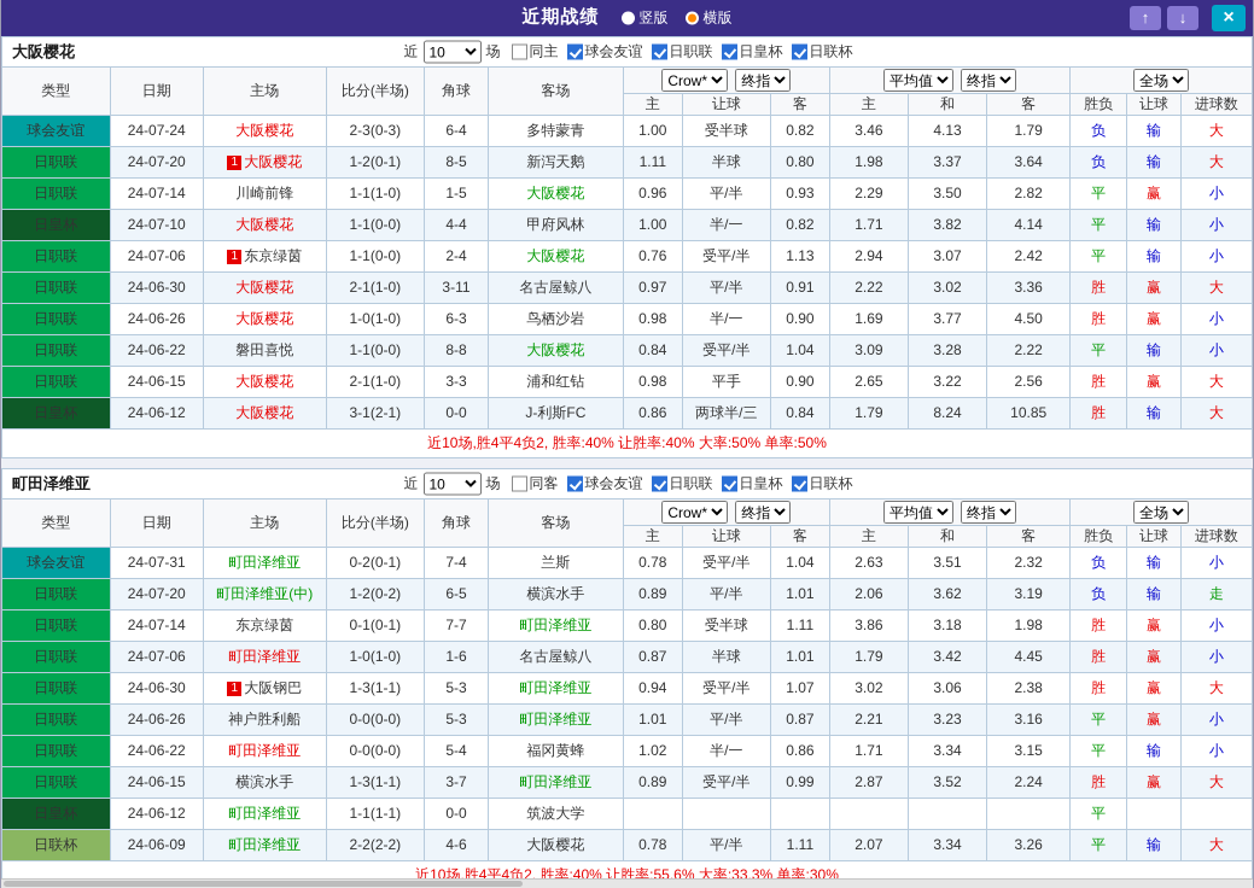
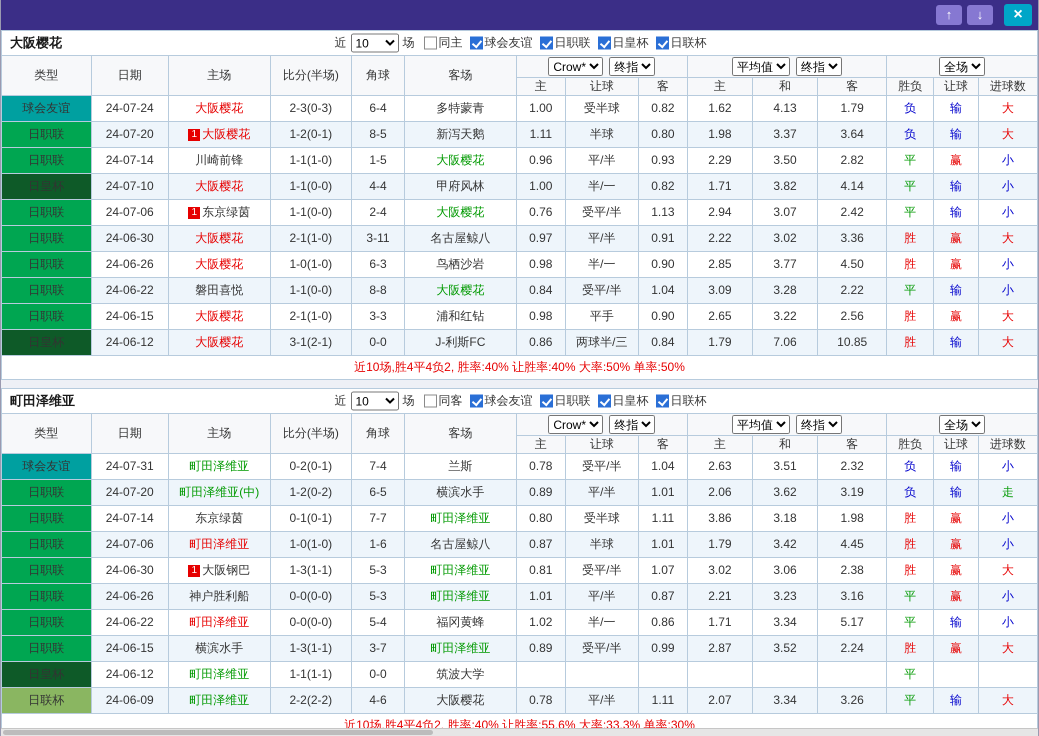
- 近期战绩
- 竖版
- 横版
  ↑
  ↓
  ×
  大阪樱花
  近
  10
  场
  同主
  球会友谊
  日职联
  日皇杯
  日联杯
  类型	日期	主场	比分(半场)	角球	客场	Crow* 终指	平均值 终指	全场
  主	让球	客	主	和	客	胜负	让球	进球数
- 球会友谊	24-07-24	大阪樱花	2-3(0-3)	6-4	多特蒙青	1.00	受半球	0.82	3.46	4.13	1.79	负	输	大
+ 球会友谊	24-07-24	大阪樱花	2-3(0-3)	6-4	多特蒙青	1.00	受半球	0.82	1.62	4.13	1.79	负	输	大
  日职联	24-07-20	1 大阪樱花	1-2(0-1)	8-5	新泻天鹅	1.11	半球	0.80	1.98	3.37	3.64	负	输	大
  日职联	24-07-14	川崎前锋	1-1(1-0)	1-5	大阪樱花	0.96	平/半	0.93	2.29	3.50	2.82	平	赢	小
  日皇杯	24-07-10	大阪樱花	1-1(0-0)	4-4	甲府风林	1.00	半/一	0.82	1.71	3.82	4.14	平	输	小
  日职联	24-07-06	1 东京绿茵	1-1(0-0)	2-4	大阪樱花	0.76	受平/半	1.13	2.94	3.07	2.42	平	输	小
  日职联	24-06-30	大阪樱花	2-1(1-0)	3-11	名古屋鲸八	0.97	平/半	0.91	2.22	3.02	3.36	胜	赢	大
- 日职联	24-06-26	大阪樱花	1-0(1-0)	6-3	鸟栖沙岩	0.98	半/一	0.90	1.69	3.77	4.50	胜	赢	小
+ 日职联	24-06-26	大阪樱花	1-0(1-0)	6-3	鸟栖沙岩	0.98	半/一	0.90	2.85	3.77	4.50	胜	赢	小
  日职联	24-06-22	磐田喜悦	1-1(0-0)	8-8	大阪樱花	0.84	受平/半	1.04	3.09	3.28	2.22	平	输	小
  日职联	24-06-15	大阪樱花	2-1(1-0)	3-3	浦和红钻	0.98	平手	0.90	2.65	3.22	2.56	胜	赢	大
- 日皇杯	24-06-12	大阪樱花	3-1(2-1)	0-0	J-利斯FC	0.86	两球半/三	0.84	1.79	8.24	10.85	胜	输	大
+ 日皇杯	24-06-12	大阪樱花	3-1(2-1)	0-0	J-利斯FC	0.86	两球半/三	0.84	1.79	7.06	10.85	胜	输	大
  近10场,胜4平4负2, 胜率:40% 让胜率:40% 大率:50% 单率:50%
  町田泽维亚
  近
  10
  场
  同客
  球会友谊
  日职联
  日皇杯
  日联杯
  类型	日期	主场	比分(半场)	角球	客场	Crow* 终指	平均值 终指	全场
  主	让球	客	主	和	客	胜负	让球	进球数
  球会友谊	24-07-31	町田泽维亚	0-2(0-1)	7-4	兰斯	0.78	受平/半	1.04	2.63	3.51	2.32	负	输	小
  日职联	24-07-20	町田泽维亚(中)	1-2(0-2)	6-5	横滨水手	0.89	平/半	1.01	2.06	3.62	3.19	负	输	走
  日职联	24-07-14	东京绿茵	0-1(0-1)	7-7	町田泽维亚	0.80	受半球	1.11	3.86	3.18	1.98	胜	赢	小
  日职联	24-07-06	町田泽维亚	1-0(1-0)	1-6	名古屋鲸八	0.87	半球	1.01	1.79	3.42	4.45	胜	赢	小
- 日职联	24-06-30	1 大阪钢巴	1-3(1-1)	5-3	町田泽维亚	0.94	受平/半	1.07	3.02	3.06	2.38	胜	赢	大
+ 日职联	24-06-30	1 大阪钢巴	1-3(1-1)	5-3	町田泽维亚	0.81	受平/半	1.07	3.02	3.06	2.38	胜	赢	大
  日职联	24-06-26	神户胜利船	0-0(0-0)	5-3	町田泽维亚	1.01	平/半	0.87	2.21	3.23	3.16	平	赢	小
- 日职联	24-06-22	町田泽维亚	0-0(0-0)	5-4	福冈黄蜂	1.02	半/一	0.86	1.71	3.34	3.15	平	输	小
+ 日职联	24-06-22	町田泽维亚	0-0(0-0)	5-4	福冈黄蜂	1.02	半/一	0.86	1.71	3.34	5.17	平	输	小
  日职联	24-06-15	横滨水手	1-3(1-1)	3-7	町田泽维亚	0.89	受平/半	0.99	2.87	3.52	2.24	胜	赢	大
  日皇杯	24-06-12	町田泽维亚	1-1(1-1)	0-0	筑波大学							平
  日联杯	24-06-09	町田泽维亚	2-2(2-2)	4-6	大阪樱花	0.78	平/半	1.11	2.07	3.34	3.26	平	输	大
  近10场,胜4平4负2, 胜率:40% 让胜率:55.6% 大率:33.3% 单率:30%
